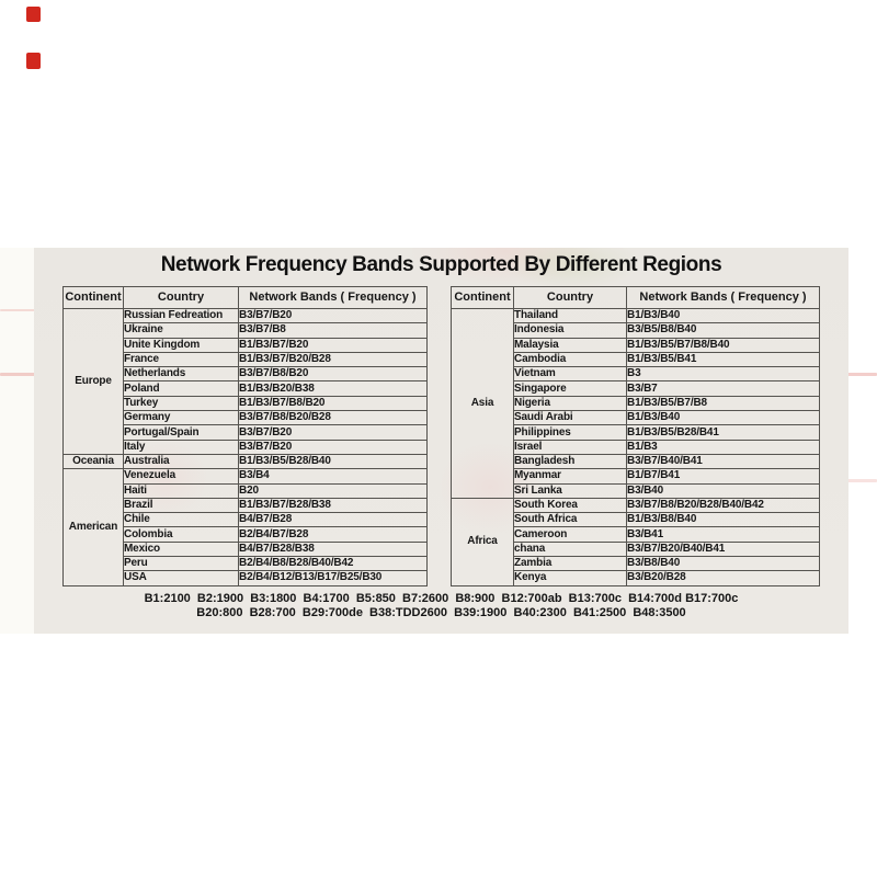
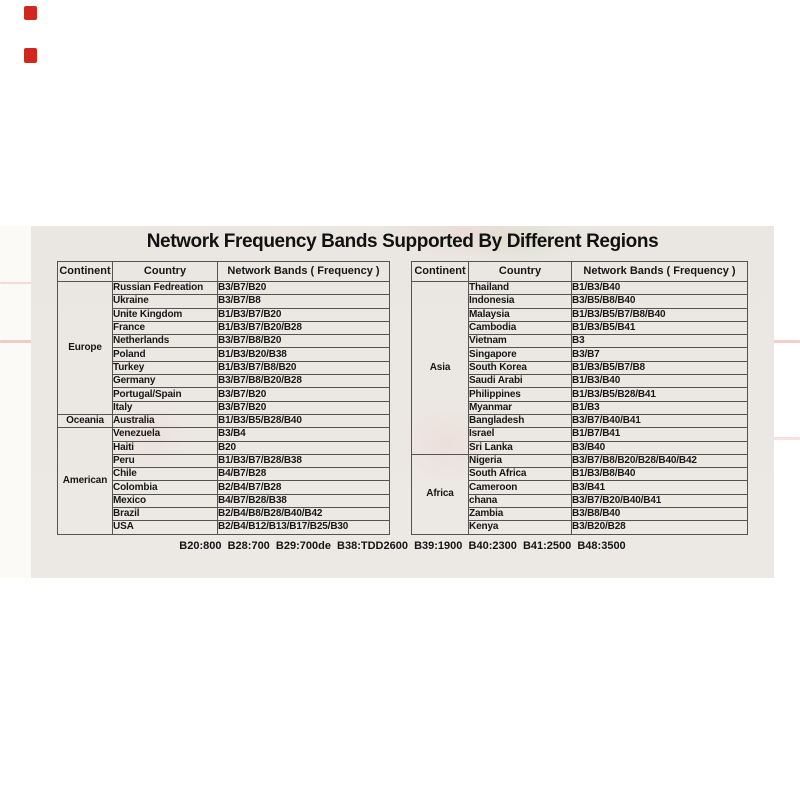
  Network Frequency Bands Supported By Different Regions
  Continent	Country	Network Bands ( Frequency )
  Europe	Russian Fedreation	B3/B7/B20
  Ukraine	B3/B7/B8
  Unite Kingdom	B1/B3/B7/B20
  France	B1/B3/B7/B20/B28
  Netherlands	B3/B7/B8/B20
  Poland	B1/B3/B20/B38
  Turkey	B1/B3/B7/B8/B20
  Germany	B3/B7/B8/B20/B28
  Portugal/Spain	B3/B7/B20
  Italy	B3/B7/B20
  Oceania	Australia	B1/B3/B5/B28/B40
  American	Venezuela	B3/B4
  Haiti	B20
- Brazil	B1/B3/B7/B28/B38
+ Peru	B1/B3/B7/B28/B38
  Chile	B4/B7/B28
  Colombia	B2/B4/B7/B28
  Mexico	B4/B7/B28/B38
- Peru	B2/B4/B8/B28/B40/B42
+ Brazil	B2/B4/B8/B28/B40/B42
  USA	B2/B4/B12/B13/B17/B25/B30
  Continent	Country	Network Bands ( Frequency )
  Asia	Thailand	B1/B3/B40
  Indonesia	B3/B5/B8/B40
  Malaysia	B1/B3/B5/B7/B8/B40
  Cambodia	B1/B3/B5/B41
  Vietnam	B3
  Singapore	B3/B7
- Nigeria	B1/B3/B5/B7/B8
+ South Korea	B1/B3/B5/B7/B8
  Saudi Arabi	B1/B3/B40
  Philippines	B1/B3/B5/B28/B41
- Israel	B1/B3
+ Myanmar	B1/B3
  Bangladesh	B3/B7/B40/B41
- Myanmar	B1/B7/B41
+ Israel	B1/B7/B41
  Sri Lanka	B3/B40
- Africa	South Korea	B3/B7/B8/B20/B28/B40/B42
+ Africa	Nigeria	B3/B7/B8/B20/B28/B40/B42
  South Africa	B1/B3/B8/B40
  Cameroon	B3/B41
  chana	B3/B7/B20/B40/B41
  Zambia	B3/B8/B40
  Kenya	B3/B20/B28
- B1:2100 B2:1900 B3:1800 B4:1700 B5:850 B7:2600 B8:900 B12:700ab B13:700c B14:700d B17:700c
  B20:800 B28:700 B29:700de B38:TDD2600 B39:1900 B40:2300 B41:2500 B48:3500
